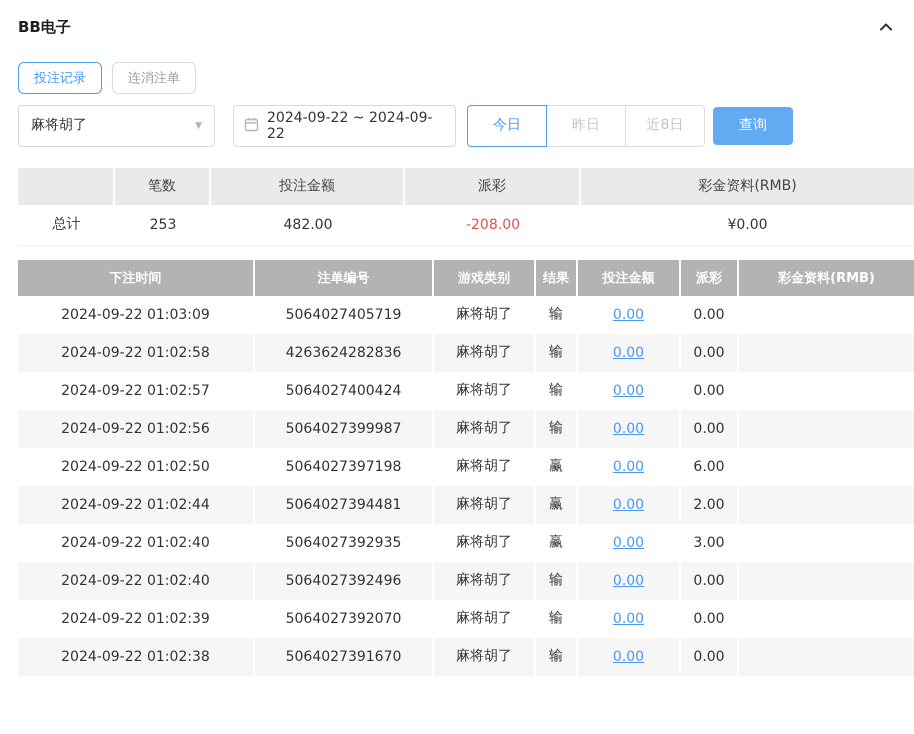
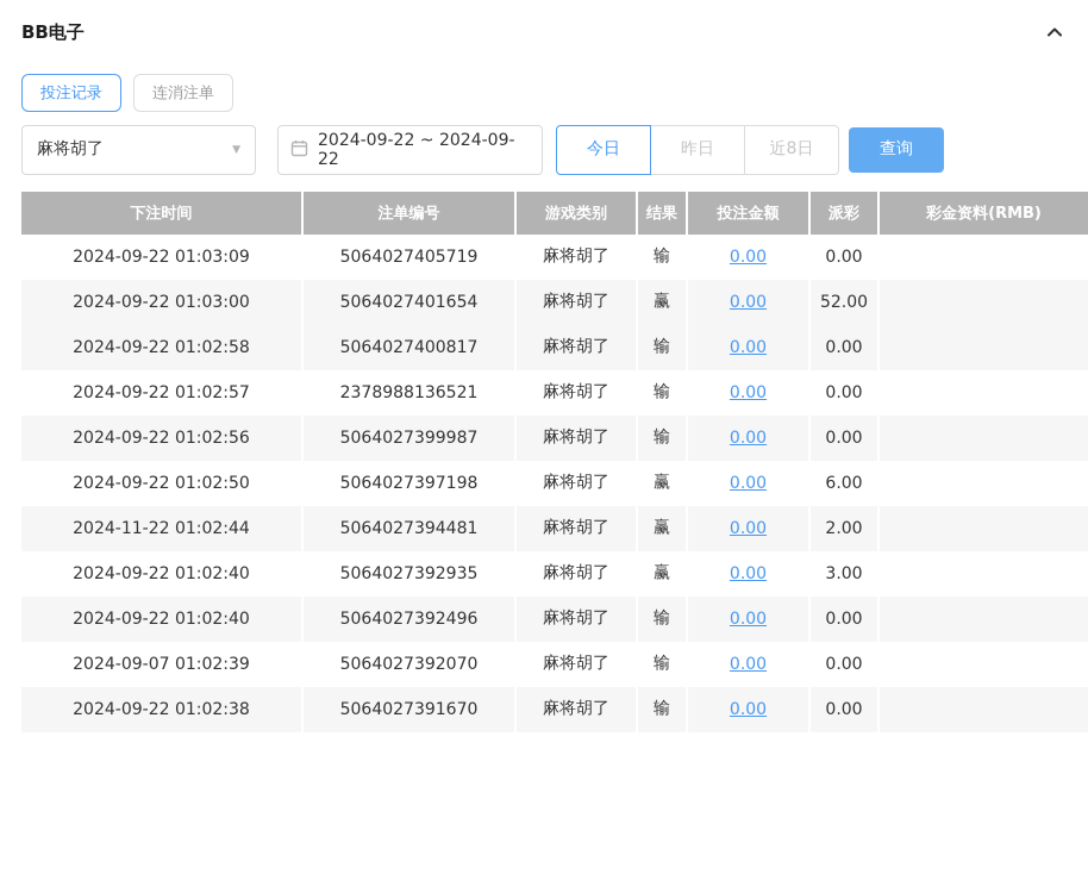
  BB电子
  投注记录
  连消注单
  麻将胡了
  ▼
  2024-09-22 ~ 2024-09-22
  今日
  昨日
  近8日
  查询
- 	笔数	投注金额	派彩	彩金资料(RMB)
- 总计	253	482.00	-208.00	¥0.00
  下注时间	注单编号	游戏类别	结果	投注金额	派彩	彩金资料(RMB)
  2024-09-22 01:03:09	5064027405719	麻将胡了	输	0.00	0.00
+ 2024-09-22 01:03:00	5064027401654	麻将胡了	赢	0.00	52.00
- 2024-09-22 01:02:58	4263624282836	麻将胡了	输	0.00	0.00
+ 2024-09-22 01:02:58	5064027400817	麻将胡了	输	0.00	0.00
- 2024-09-22 01:02:57	5064027400424	麻将胡了	输	0.00	0.00
+ 2024-09-22 01:02:57	2378988136521	麻将胡了	输	0.00	0.00
  2024-09-22 01:02:56	5064027399987	麻将胡了	输	0.00	0.00
  2024-09-22 01:02:50	5064027397198	麻将胡了	赢	0.00	6.00
- 2024-09-22 01:02:44	5064027394481	麻将胡了	赢	0.00	2.00
+ 2024-11-22 01:02:44	5064027394481	麻将胡了	赢	0.00	2.00
  2024-09-22 01:02:40	5064027392935	麻将胡了	赢	0.00	3.00
  2024-09-22 01:02:40	5064027392496	麻将胡了	输	0.00	0.00
- 2024-09-22 01:02:39	5064027392070	麻将胡了	输	0.00	0.00
+ 2024-09-07 01:02:39	5064027392070	麻将胡了	输	0.00	0.00
  2024-09-22 01:02:38	5064027391670	麻将胡了	输	0.00	0.00
